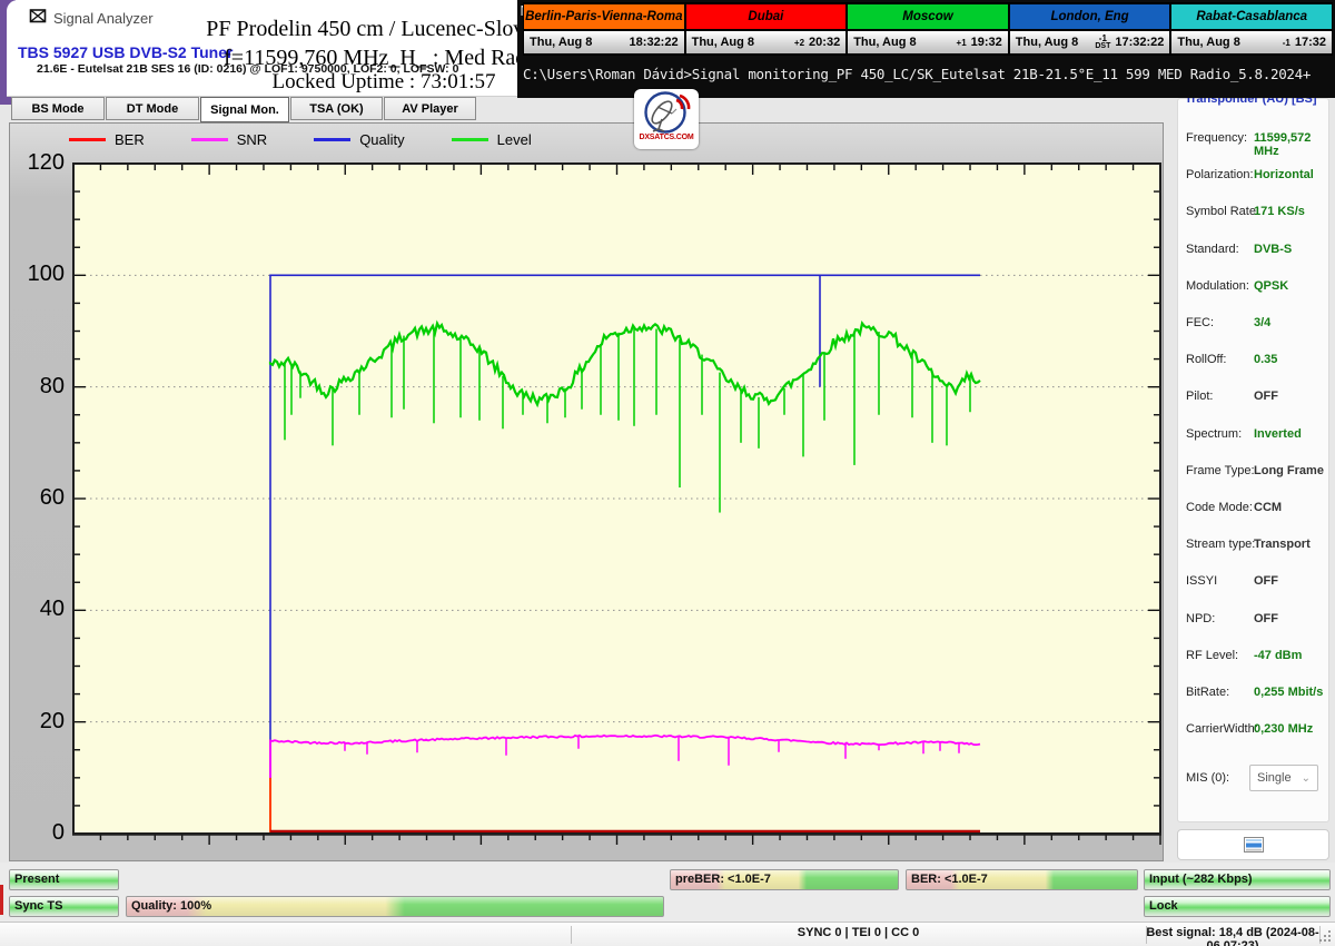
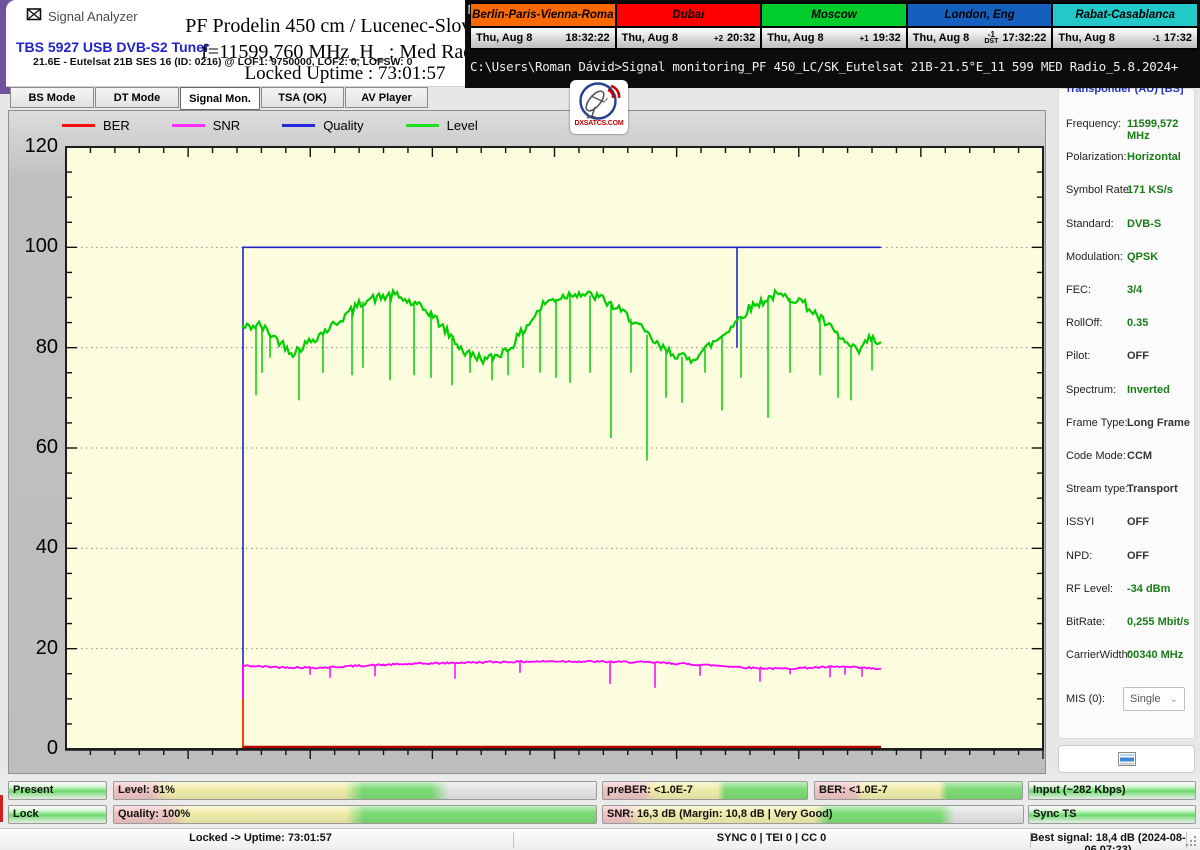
  Signal Analyzer
  TBS 5927 USB DVB-S2 Tuner
  21.6E - Eutelsat 21B SES 16 (ID: 0216) @ LOF1: 9750000, LOF2: 0, LOFSW: 0
  PF Prodelin 450 cm / Lucenec-Slo
  f=11599,760 MHz_H_ : Med Ra
  Locked Uptime : 73:01:57
  BS Mode
  DT Mode
  Signal Mon.
  TSA (OK)
  AV Player
  BER
  SNR
  Quality
  Level
  120
  100
  80
  60
  40
  20
  0
  Transponder (AU) [BS]
  Frequency:
  11599,572 MHz
  Polarization:
  Horizontal
  Symbol Rate:
  171 KS/s
  Standard:
  DVB-S
  Modulation:
  QPSK
  FEC:
  3/4
  RollOff:
  0.35
  Pilot:
  OFF
  Spectrum:
  Inverted
  Frame Type:
  Long Frame
  Code Mode:
  CCM
  Stream type:
  Transport
  ISSYI
  OFF
  NPD:
  OFF
  RF Level:
- -47 dBm
+ -34 dBm
  BitRate:
  0,255 Mbit/s
  CarrierWidth:
- 0,230 MHz
+ 00340 MHz
  MIS (0):
  Single
  ⌄
  C:\Users\Roman Dávid>Signal monitoring_PF 450_LC/SK_Eutelsat 21B-21.5°E_11 599 MED Radio_5.8.2024+
  Berlin-Paris-Vienna-Roma
  Thu, Aug 8
  18:32:22
  Dubai
  Thu, Aug 8
  +2
  20:32
  Moscow
  Thu, Aug 8
  +1
  19:32
  London, Eng
  Thu, Aug 8
  -1
  17:32:22
  Rabat-Casablanca
  Thu, Aug 8
  -1
  17:32
+ Locked -> Uptime: 73:01:57
  SYNC 0 | TEI 0 | CC 0
  Best signal: 18,4 dB (2024-08-
  Present
+ Level: 81%
  preBER: <1.0E-7
  BER: <1.0E-7
  Input (~282 Kbps)
- Sync TS
+ Lock
  Quality: 100%
+ SNR: 16,3 dB (Margin: 10,8 dB | Very Good)
- Lock
+ Sync TS
